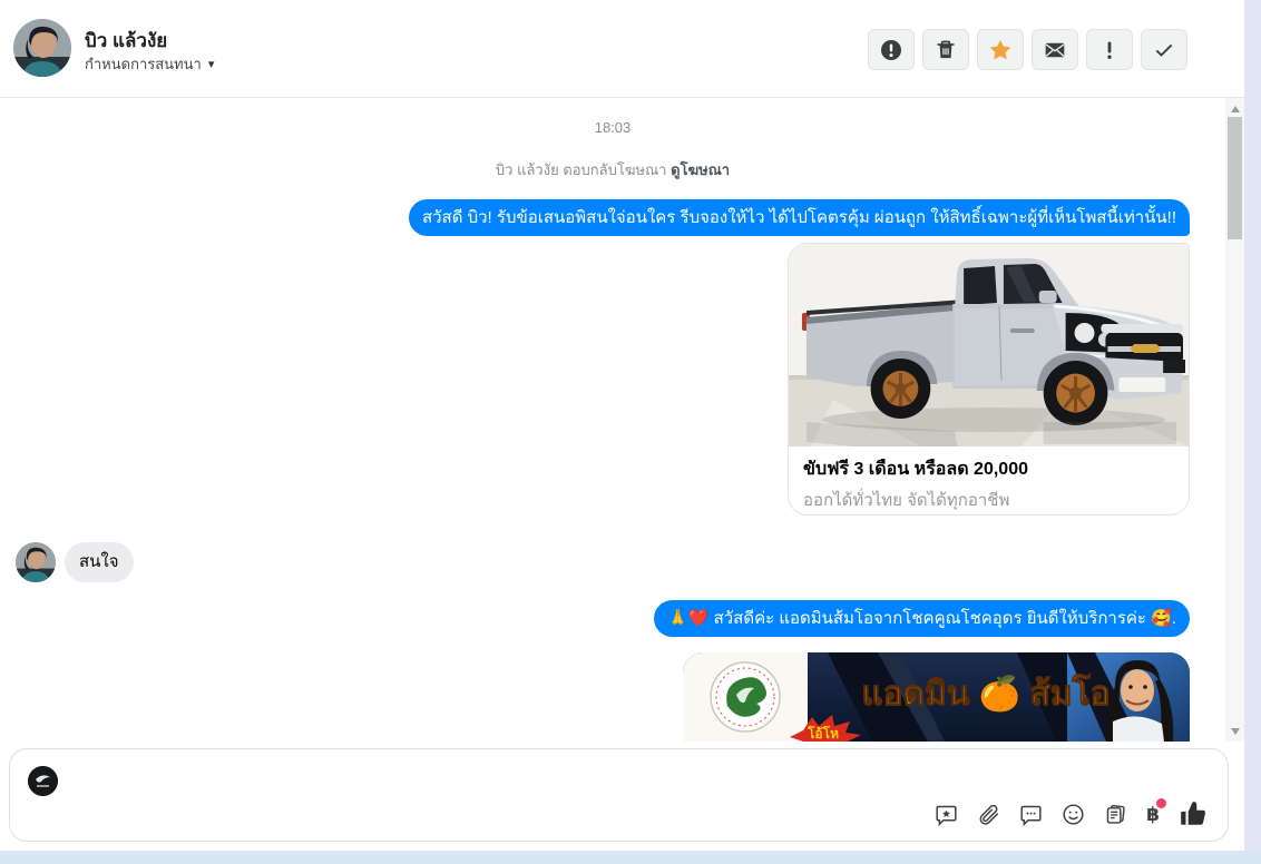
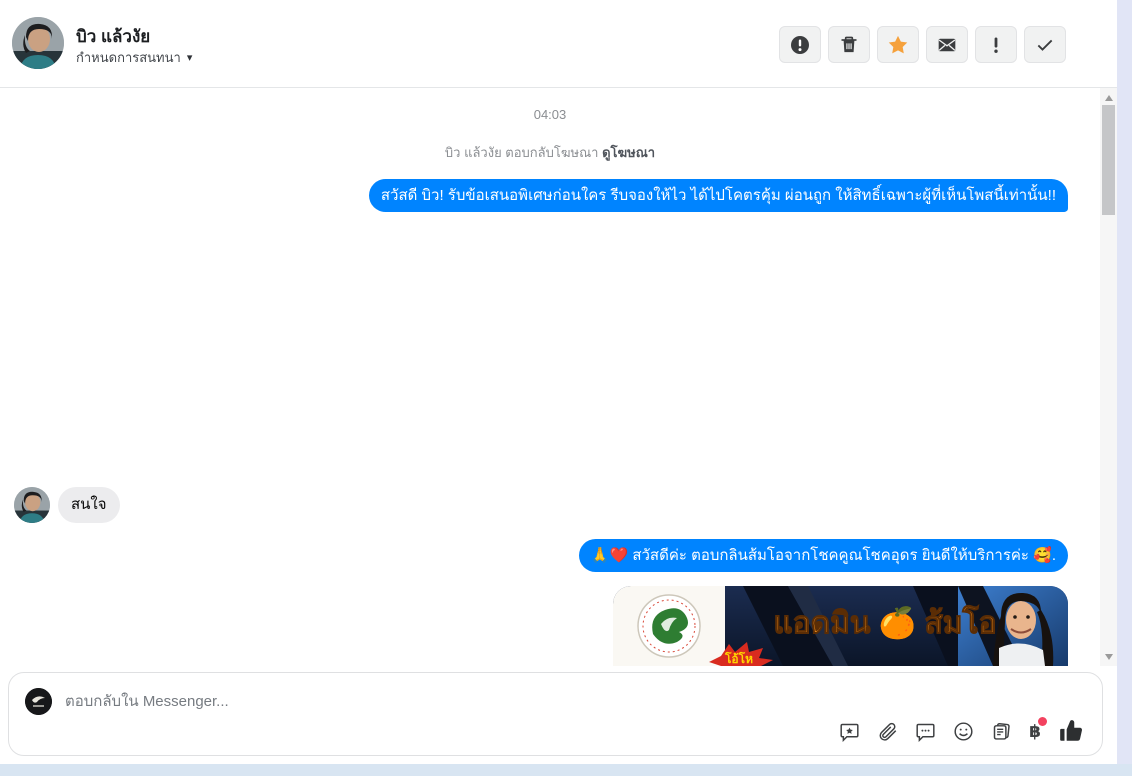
  บิว แล้วงัย
  กำหนดการสนทนา
  ▾
- 18:03
+ 04:03
  บิว แล้วงัย ตอบกลับโฆษณา ดูโฆษณา
- สวัสดี บิว! รับข้อเสนอพิสนใจ่อนใคร รีบจองให้ไว ได้ไปโคตรคุ้ม ผ่อนถูก ให้สิทธิ์เฉพาะผู้ที่เห็นโพสนี้เท่านั้น!!
+ สวัสดี บิว! รับข้อเสนอพิเศษก่อนใคร รีบจองให้ไว ได้ไปโคตรคุ้ม ผ่อนถูก ให้สิทธิ์เฉพาะผู้ที่เห็นโพสนี้เท่านั้น!!
- ขับฟรี 3 เดือน หรือลด 20,000
- ออกได้ทั่วไทย จัดได้ทุกอาชีพ
  สนใจ
- 🙏❤️ สวัสดีค่ะ แอดมินส้มโอจากโชคคูณโชคอุดร ยินดีให้บริการค่ะ 🥰.
+ 🙏❤️ สวัสดีค่ะ ตอบกลินส้มโอจากโชคคูณโชคอุดร ยินดีให้บริการค่ะ 🥰.
  แอดมิน 🍊 ส้มโอ
  โอ้โห
+ ตอบกลับใน Messenger...
  ฿
